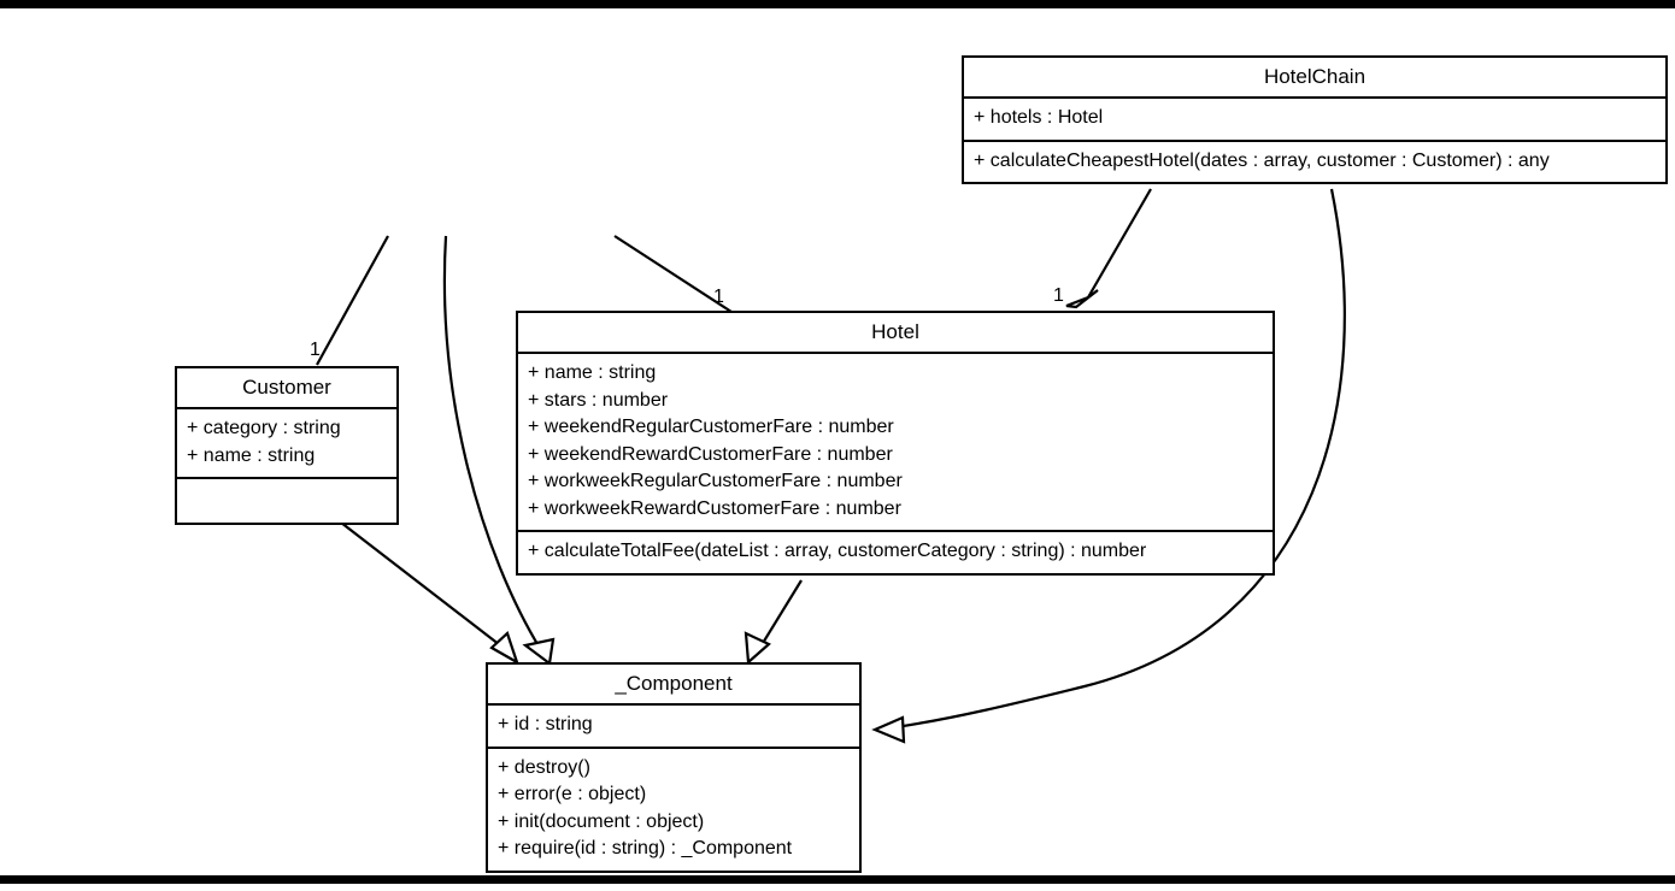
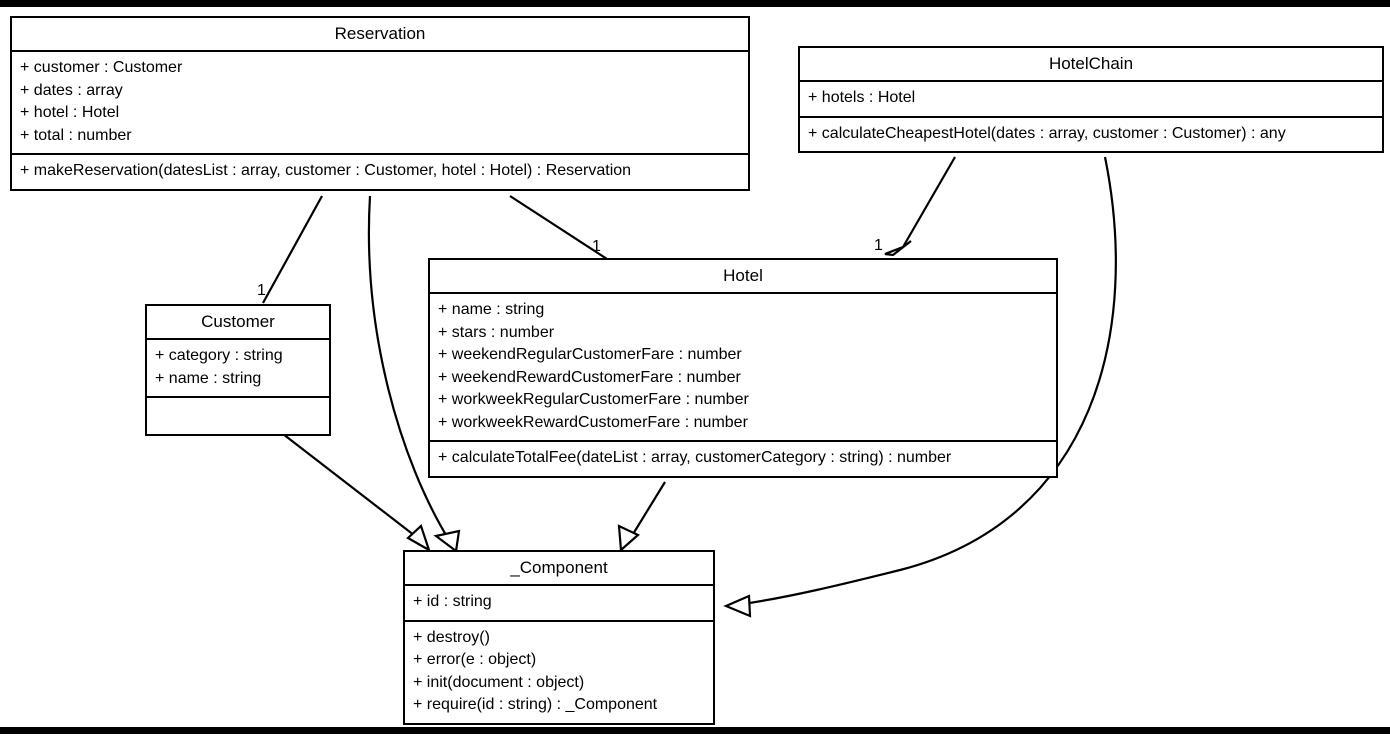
+ Reservation
+ + customer : Customer
+ + dates : array
+ + hotel : Hotel
+ + total : number
+ + makeReservation(datesList : array, customer : Customer, hotel : Hotel) : Reservation
  HotelChain
  + hotels : Hotel
  + calculateCheapestHotel(dates : array, customer : Customer) : any
  Hotel
  + name : string
  + stars : number
  + weekendRegularCustomerFare : number
  + weekendRewardCustomerFare : number
  + workweekRegularCustomerFare : number
  + workweekRewardCustomerFare : number
  + calculateTotalFee(dateList : array, customerCategory : string) : number
  Customer
  + category : string
  + name : string
  _Component
  + id : string
  + destroy()
  + error(e : object)
  + init(document : object)
  + require(id : string) : _Component
  1
  1
  1
